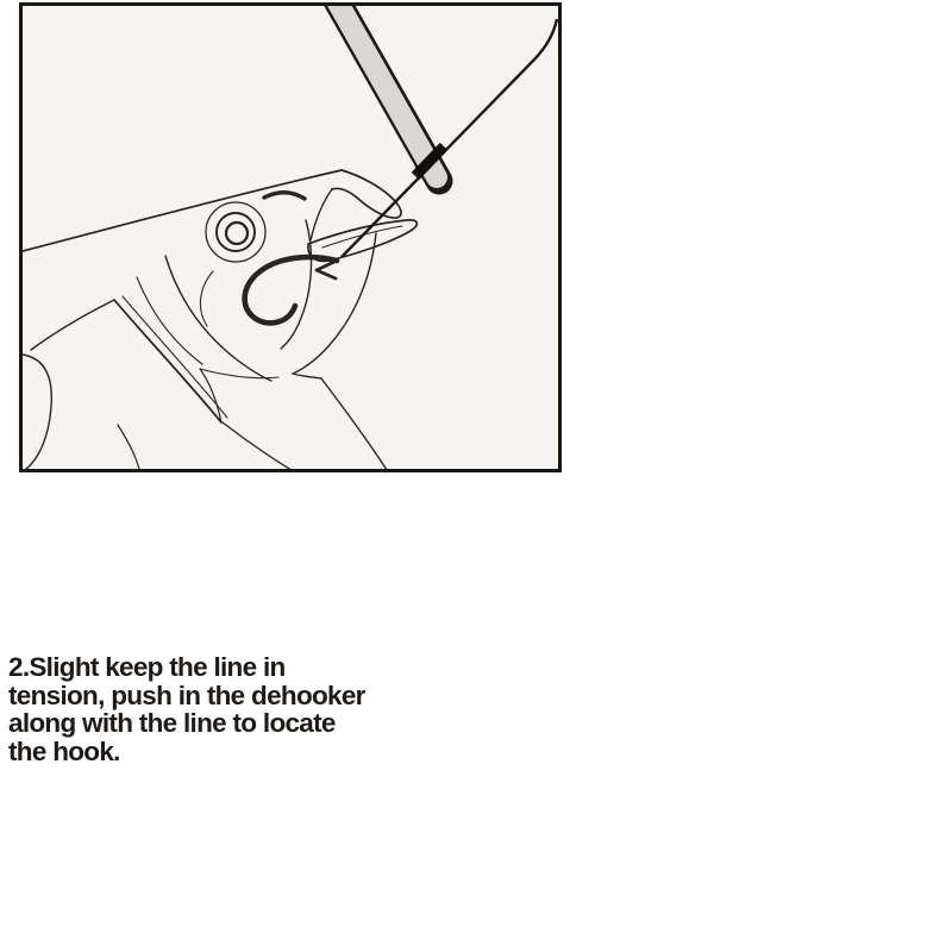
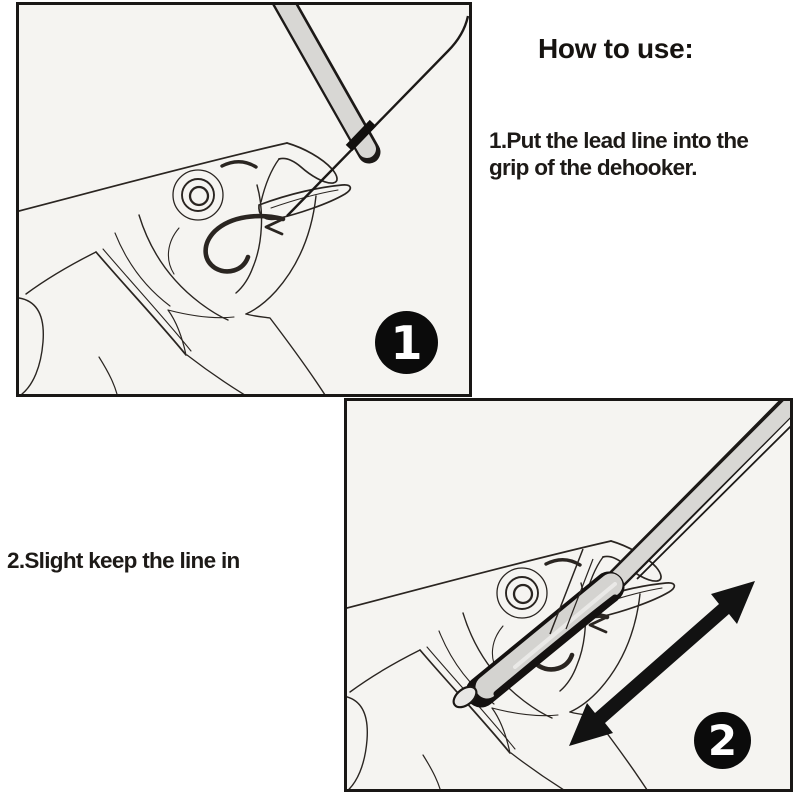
+ 1
+ 2
+ How to use:
+ 1.Put the lead line into the
+ grip of the dehooker.
  2.Slight keep the line in
- tension, push in the dehooker
- along with the line to locate
- the hook.
